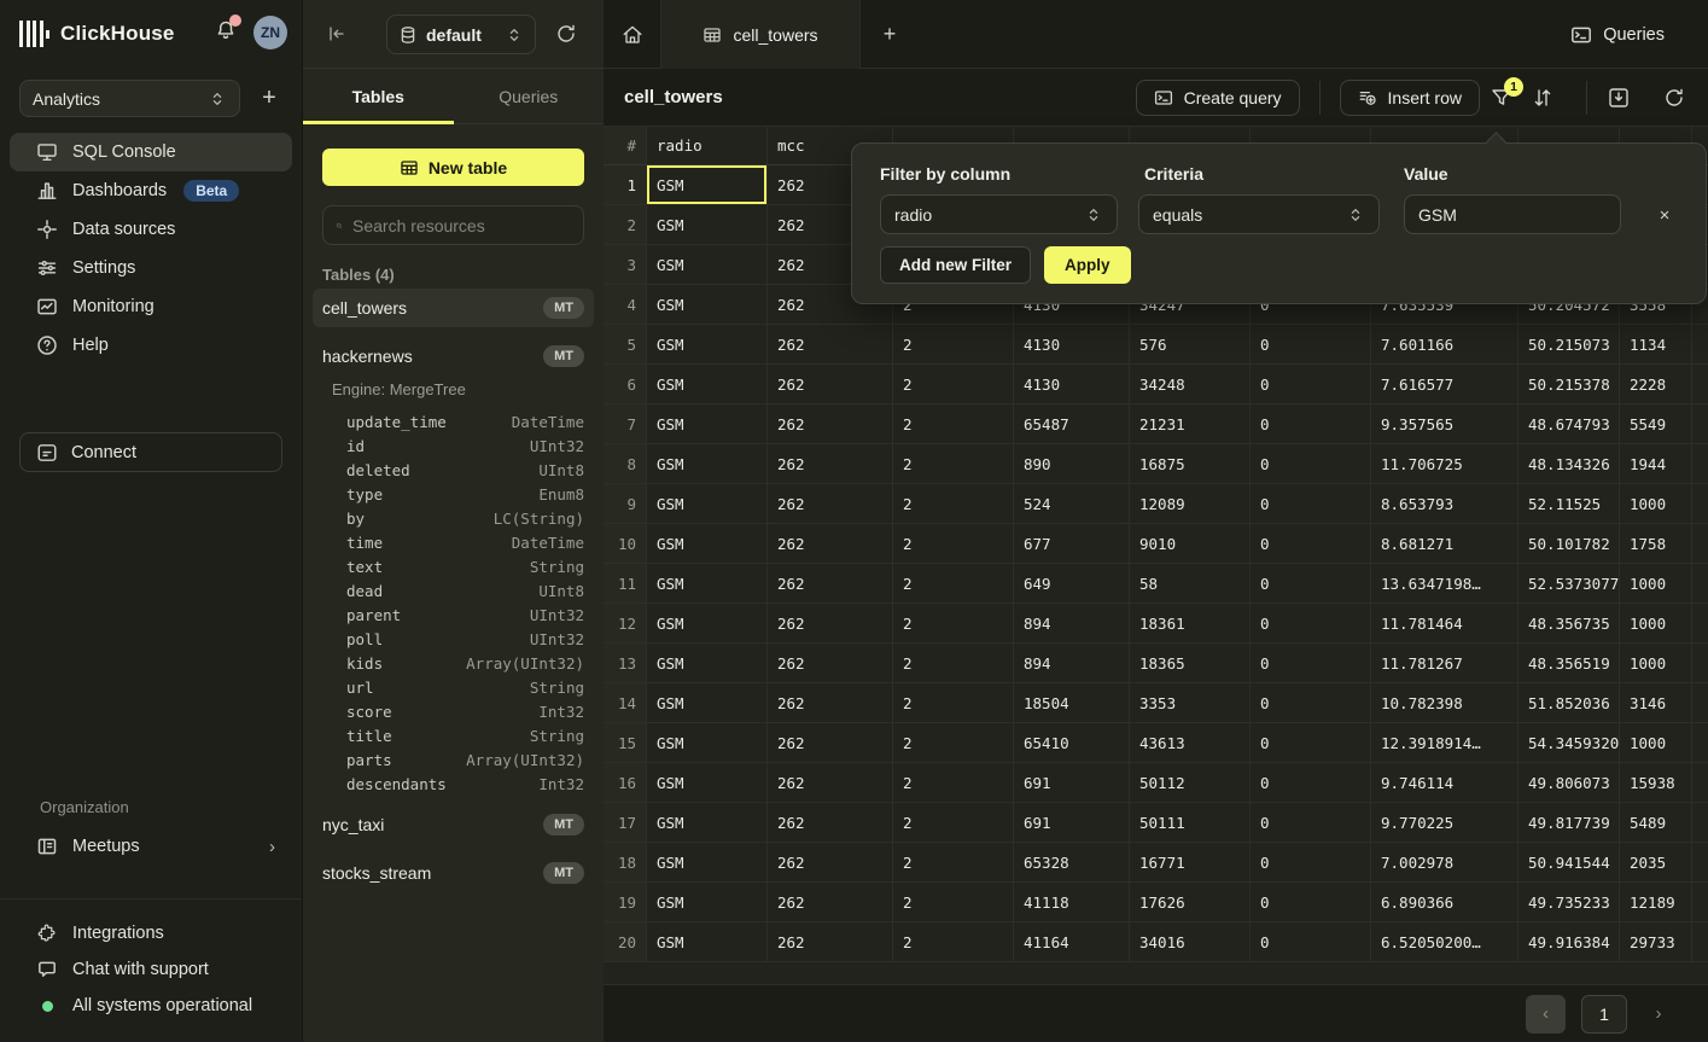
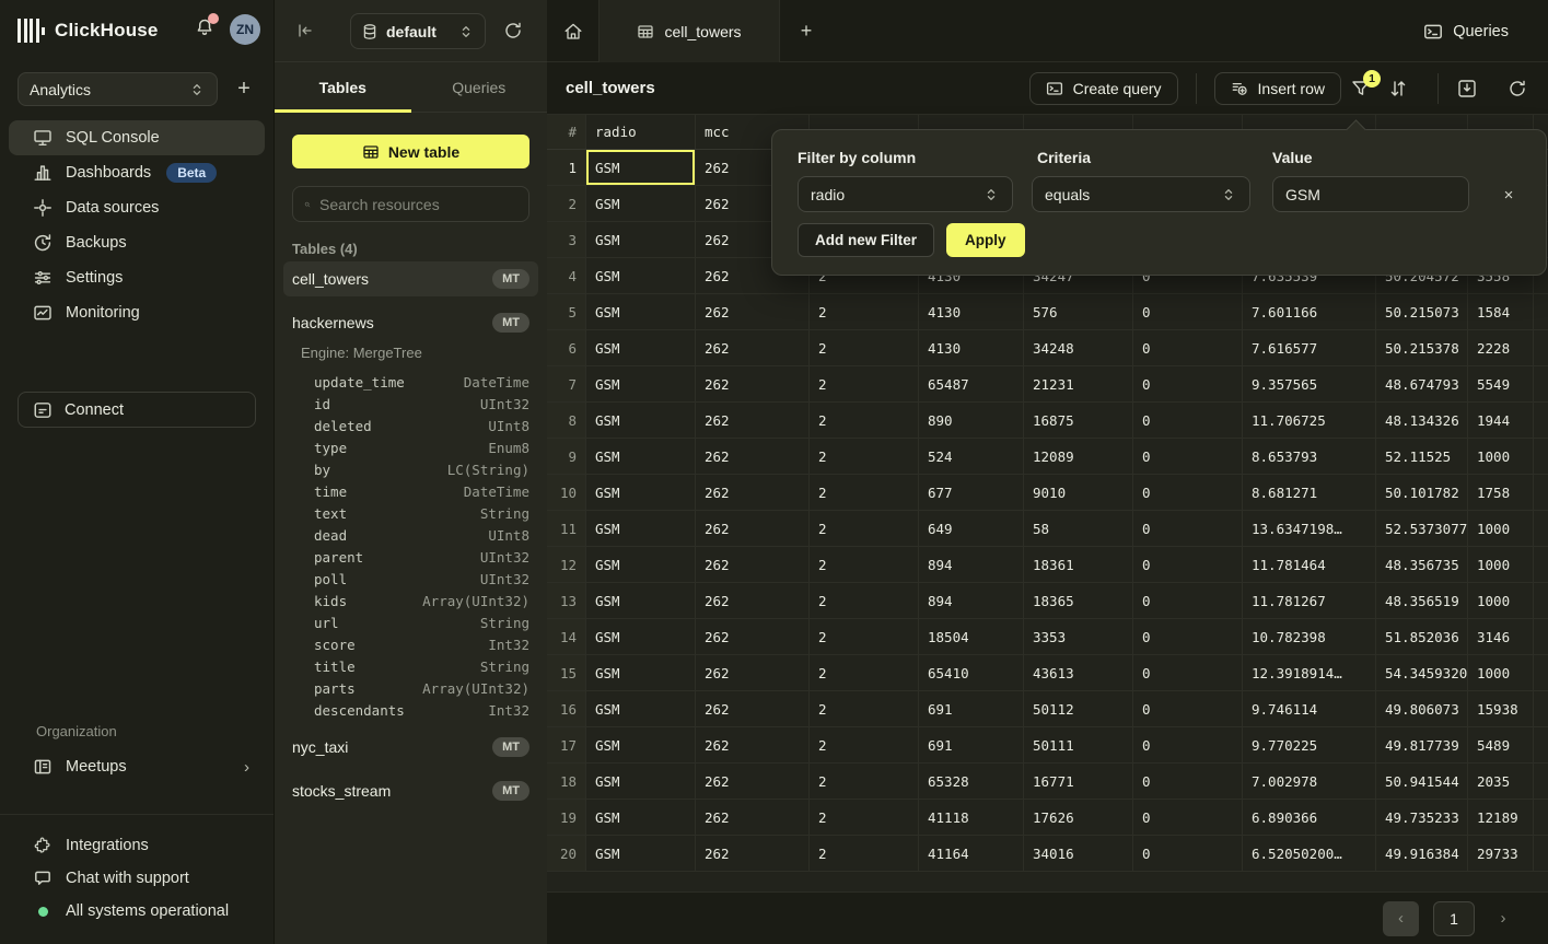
  ClickHouse
  ZN
  Analytics
  +
  SQL Console
  Dashboards
  Beta
  Data sources
+ Backups
  Settings
  Monitoring
- Help
  Connect
  Organization
  Meetups
  ›
  Integrations
  Chat with support
  All systems operational
  default
  Tables
  Queries
  New table
  Search resources
  Tables (4)
  cell_towers
  MT
  hackernews
  MT
  Engine: MergeTree
  update_time
  DateTime
  id
  UInt32
  deleted
  UInt8
  type
  Enum8
  by
  LC(String)
  time
  DateTime
  text
  String
  dead
  UInt8
  parent
  UInt32
  poll
  UInt32
  kids
  Array(UInt32)
  url
  String
  score
  Int32
  title
  String
  parts
  Array(UInt32)
  descendants
  Int32
  nyc_taxi
  MT
  stocks_stream
  MT
  cell_towers
  +
  Queries
  cell_towers
  Create query
  Insert row
  1
  #
  radio
  mcc
  1
  GSM
  262
  2
  GSM
  262
  3
  GSM
  262
  4
  GSM
  262
  2
  4130
  34247
  0
  7.635539
  50.204572
  3558
  5
  GSM
  262
  2
  4130
  576
  0
  7.601166
  50.215073
- 1134
+ 1584
  6
  GSM
  262
  2
  4130
  34248
  0
  7.616577
  50.215378
  2228
  7
  GSM
  262
  2
  65487
  21231
  0
  9.357565
  48.674793
  5549
  8
  GSM
  262
  2
  890
  16875
  0
  11.706725
  48.134326
  1944
  9
  GSM
  262
  2
  524
  12089
  0
  8.653793
  52.11525
  1000
  10
  GSM
  262
  2
  677
  9010
  0
  8.681271
  50.101782
  1758
  11
  GSM
  262
  2
  649
  58
  0
  13.6347198…
  52.5373077
  1000
  12
  GSM
  262
  2
  894
  18361
  0
  11.781464
  48.356735
  1000
  13
  GSM
  262
  2
  894
  18365
  0
  11.781267
  48.356519
  1000
  14
  GSM
  262
  2
  18504
  3353
  0
  10.782398
  51.852036
  3146
  15
  GSM
  262
  2
  65410
  43613
  0
  12.3918914…
  54.3459320
  1000
  16
  GSM
  262
  2
  691
  50112
  0
  9.746114
  49.806073
  15938
  17
  GSM
  262
  2
  691
  50111
  0
  9.770225
  49.817739
  5489
  18
  GSM
  262
  2
  65328
  16771
  0
  7.002978
  50.941544
  2035
  19
  GSM
  262
  2
  41118
  17626
  0
  6.890366
  49.735233
  12189
  20
  GSM
  262
  2
  41164
  34016
  0
  6.52050200…
  49.916384
  29733
  ‹
  1
  ›
  Filter by column
  Criteria
  Value
  radio
  equals
  GSM
  ×
  Add new Filter
  Apply
